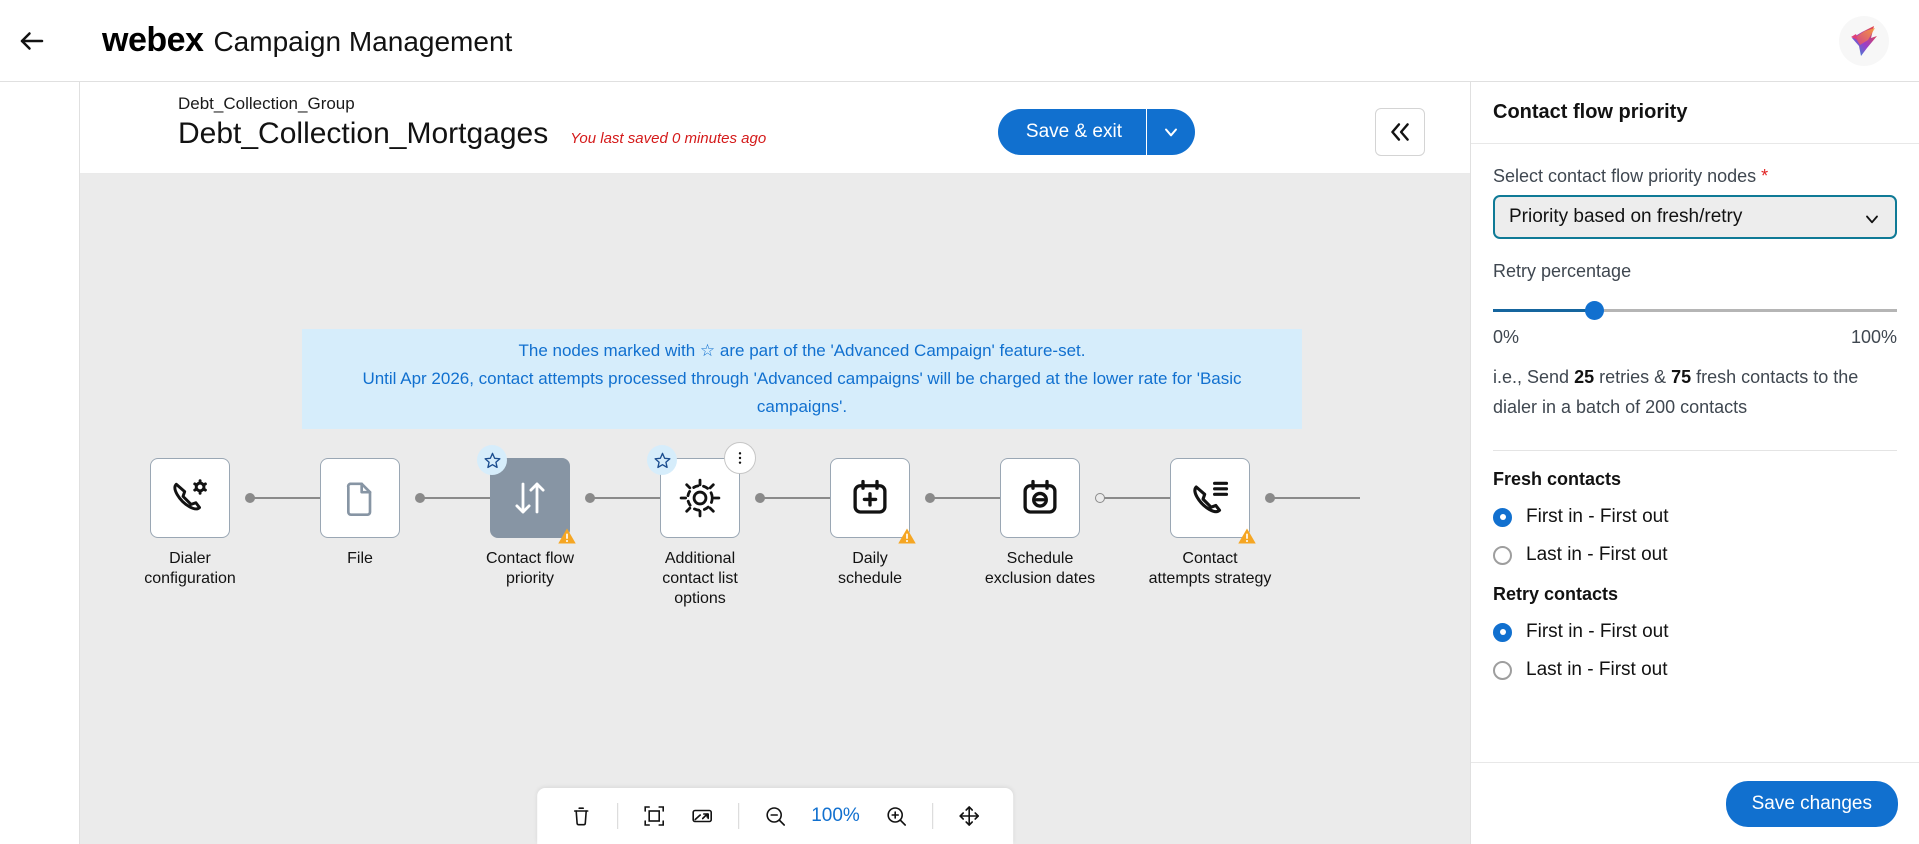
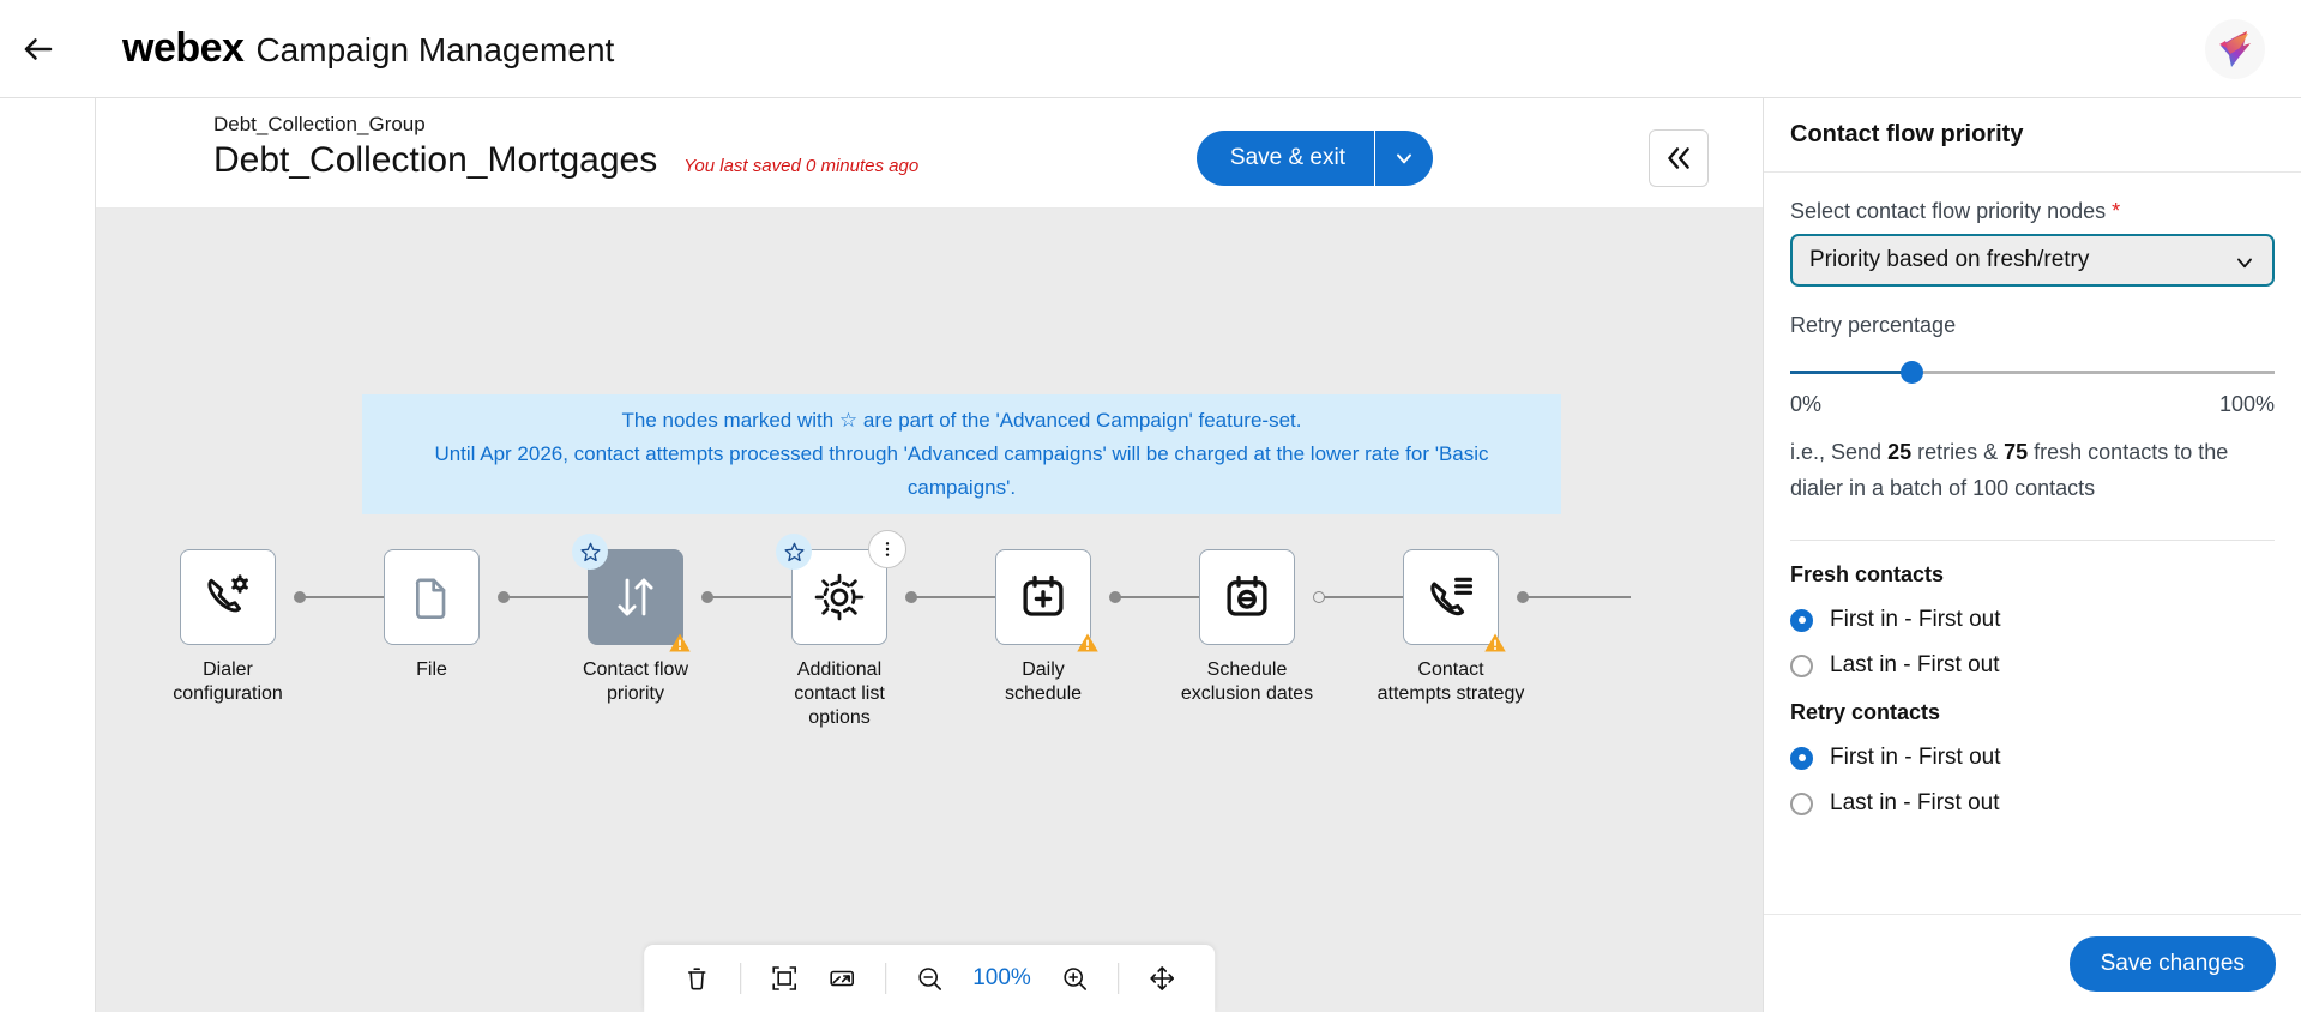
  webex
  Campaign Management
  Debt_Collection_Group
  Debt_Collection_Mortgages
  You last saved 0 minutes ago
  Save & exit
  The nodes marked with ☆ are part of the 'Advanced Campaign' feature-set.
  Until Apr 2026, contact attempts processed through 'Advanced campaigns' will be charged at the lower rate for 'Basic campaigns'.
  Dialer
  configuration
  File
  Contact flow
  priority
  Additional
  contact list
  options
  Daily
  schedule
  Schedule
  exclusion dates
  Contact
  attempts strategy
  100%
  Contact flow priority
  Select contact flow priority nodes *
  Priority based on fresh/retry
  Retry percentage
  0%
  100%
- i.e., Send 25 retries & 75 fresh contacts to the dialer in a batch of 200 contacts
+ i.e., Send 25 retries & 75 fresh contacts to the dialer in a batch of 100 contacts
  Fresh contacts
  First in - First out
  Last in - First out
  Retry contacts
  First in - First out
  Last in - First out
  Save changes
